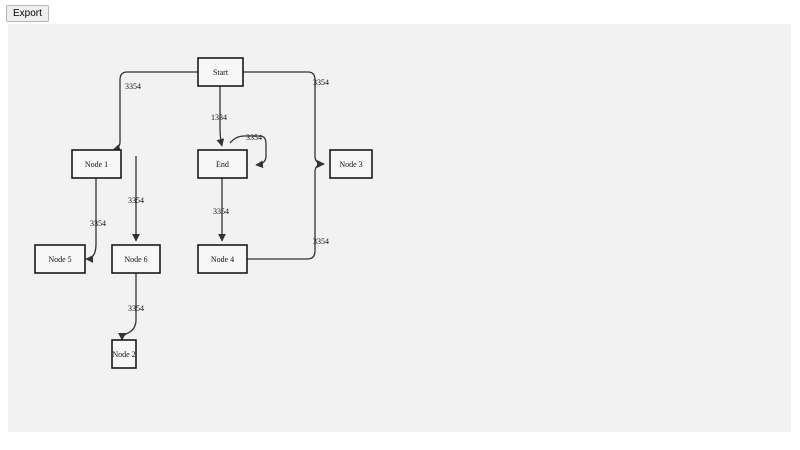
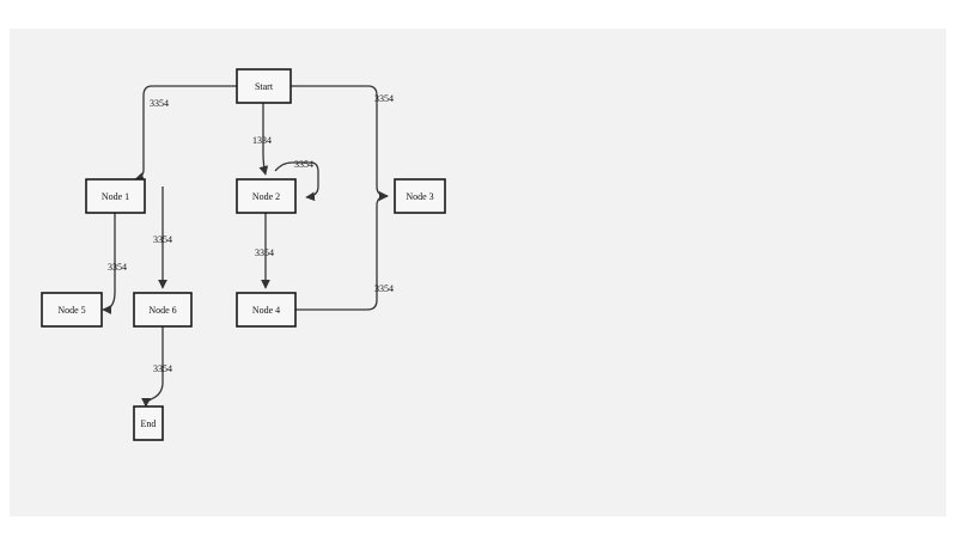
- Export
  3354
  1334
  3354
  3354
  3354
  3354
  3354
  3354
  3354
  Start
  Node 1
- End
+ Node 2
  Node 3
  Node 5
  Node 6
  Node 4
- Node 2
+ End
